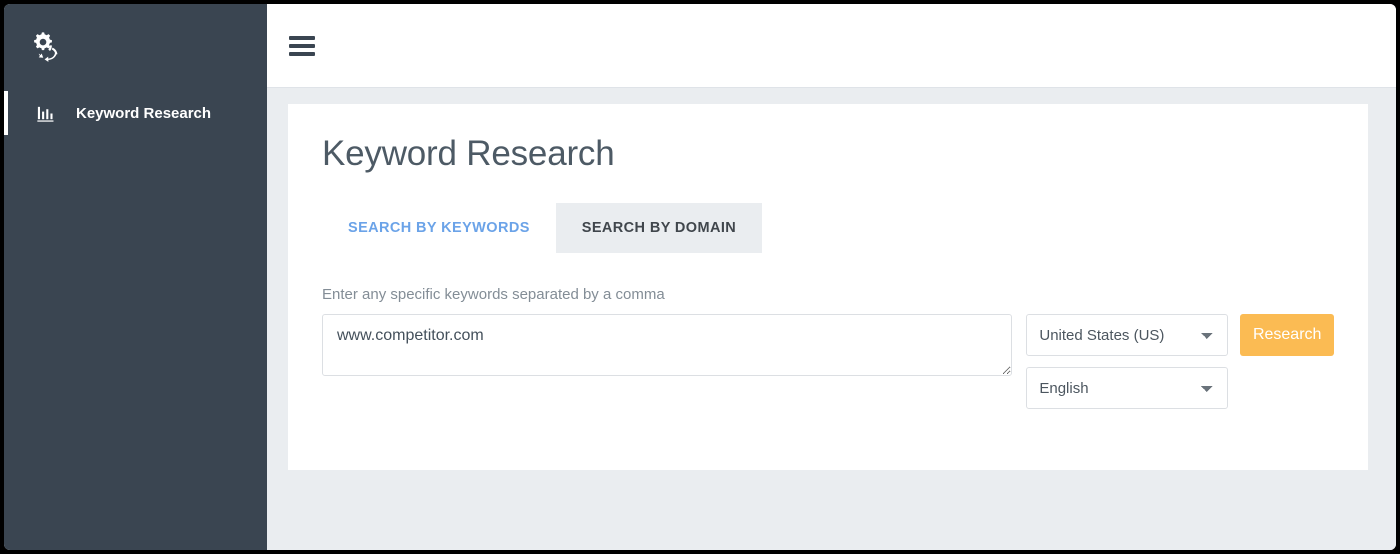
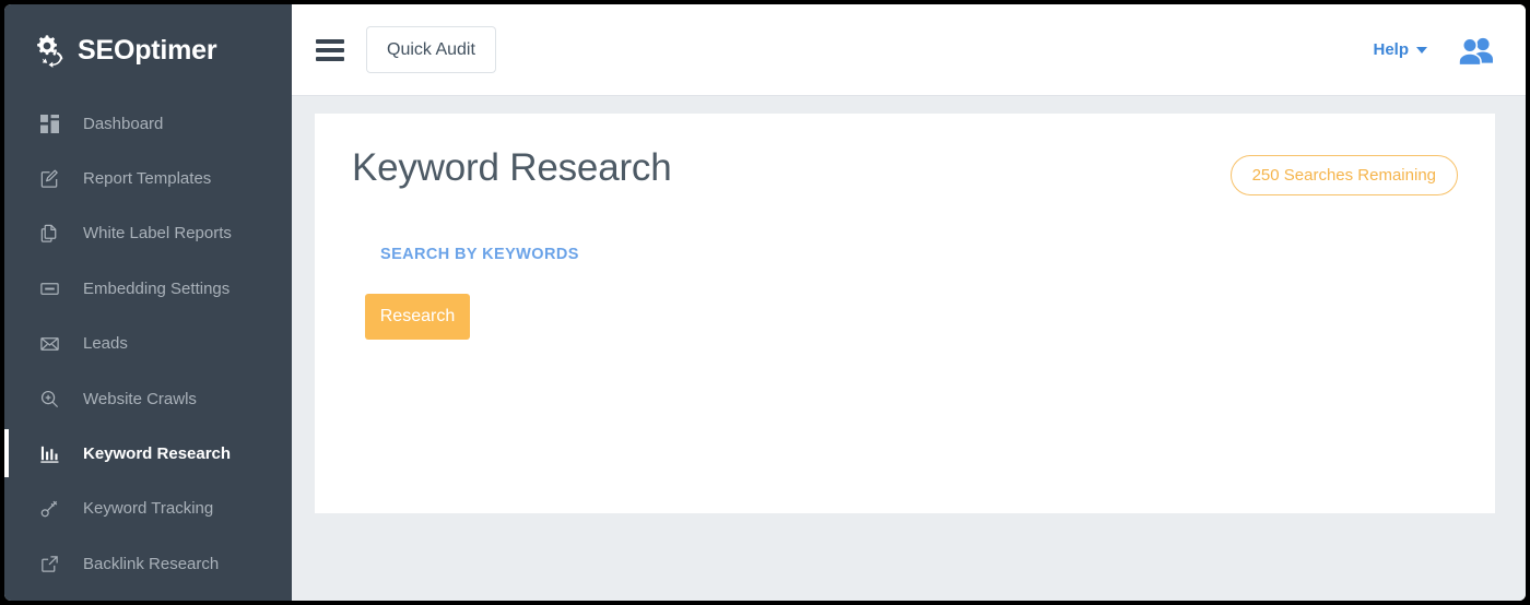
+ SEOptimer
+ Dashboard
+ Report Templates
+ White Label Reports
+ Embedding Settings
+ Leads
+ Website Crawls
  Keyword Research
+ Keyword Tracking
+ Backlink Research
+ Quick Audit
+ Help
  Keyword Research
+ 250 Searches Remaining
  SEARCH BY KEYWORDS
- SEARCH BY DOMAIN
- Enter any specific keywords separated by a comma
- www.competitor.com
- United States (US)
- English
  Research
